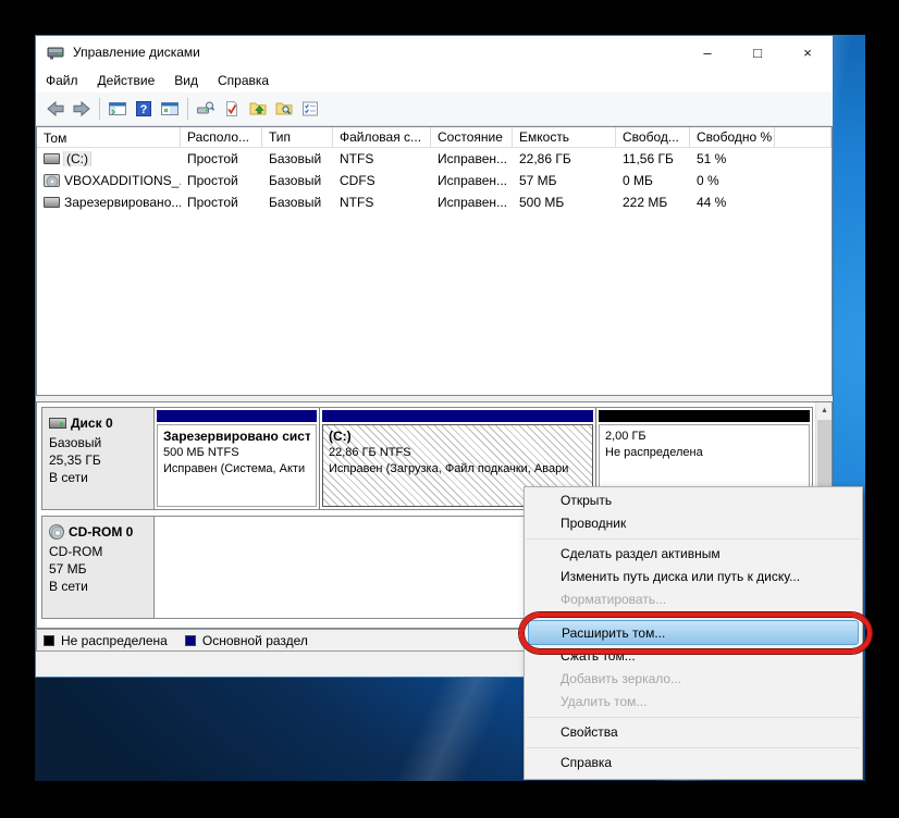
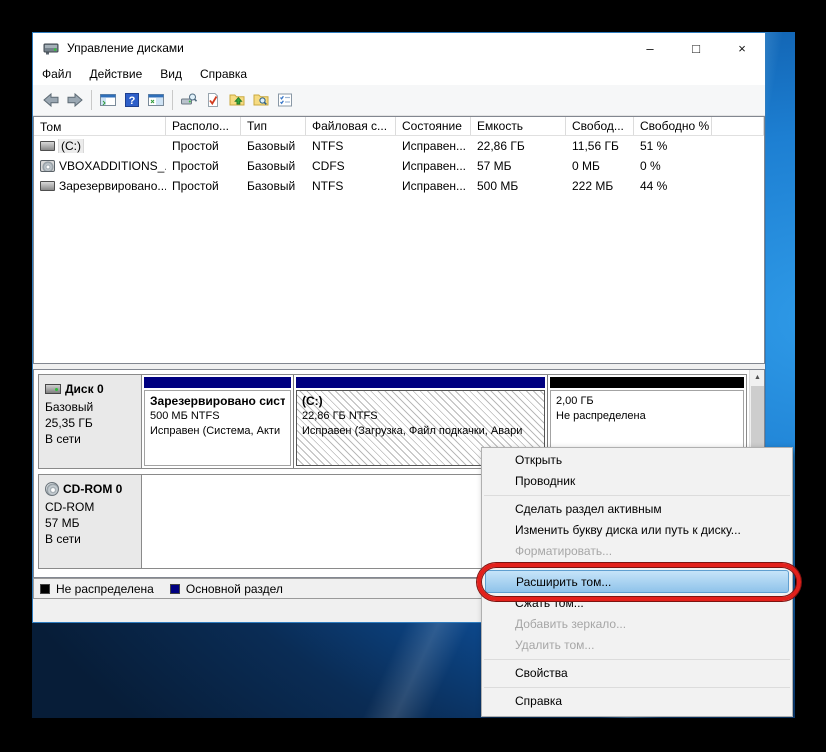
  Управление дисками
  –
  □
  ×
  Файл
  Действие
  Вид
  Справка
  ?
  Том
  Располо...
  Тип
  Файловая с...
  Состояние
  Емкость
  Свобод...
  Свободно %
  (C:)
  Простой
  Базовый
  NTFS
  Исправен...
  22,86 ГБ
  11,56 ГБ
  51 %
  VBOXADDITIONS_
  Простой
  Базовый
  CDFS
  Исправен...
  57 МБ
  0 МБ
  0 %
  Зарезервировано...
  Простой
  Базовый
  NTFS
  Исправен...
  500 МБ
  222 МБ
  44 %
  Диск 0
  Базовый
  25,35 ГБ
  В сети
  Зарезервировано сист
  500 МБ NTFS
  Исправен (Система, Акти
  (C:)
  22,86 ГБ NTFS
  Исправен (Загрузка, Файл подкачки, Авари
  2,00 ГБ
  Не распределена
  CD-ROM 0
  CD-ROM
  57 МБ
  В сети
  Не распределена
  Основной раздел
  Открыть
  Проводник
  Сделать раздел активным
- Изменить путь диска или путь к диску...
+ Изменить букву диска или путь к диску...
  Форматировать...
  Расширить том...
  Сжать том...
  Добавить зеркало...
  Удалить том...
  Свойства
  Справка
